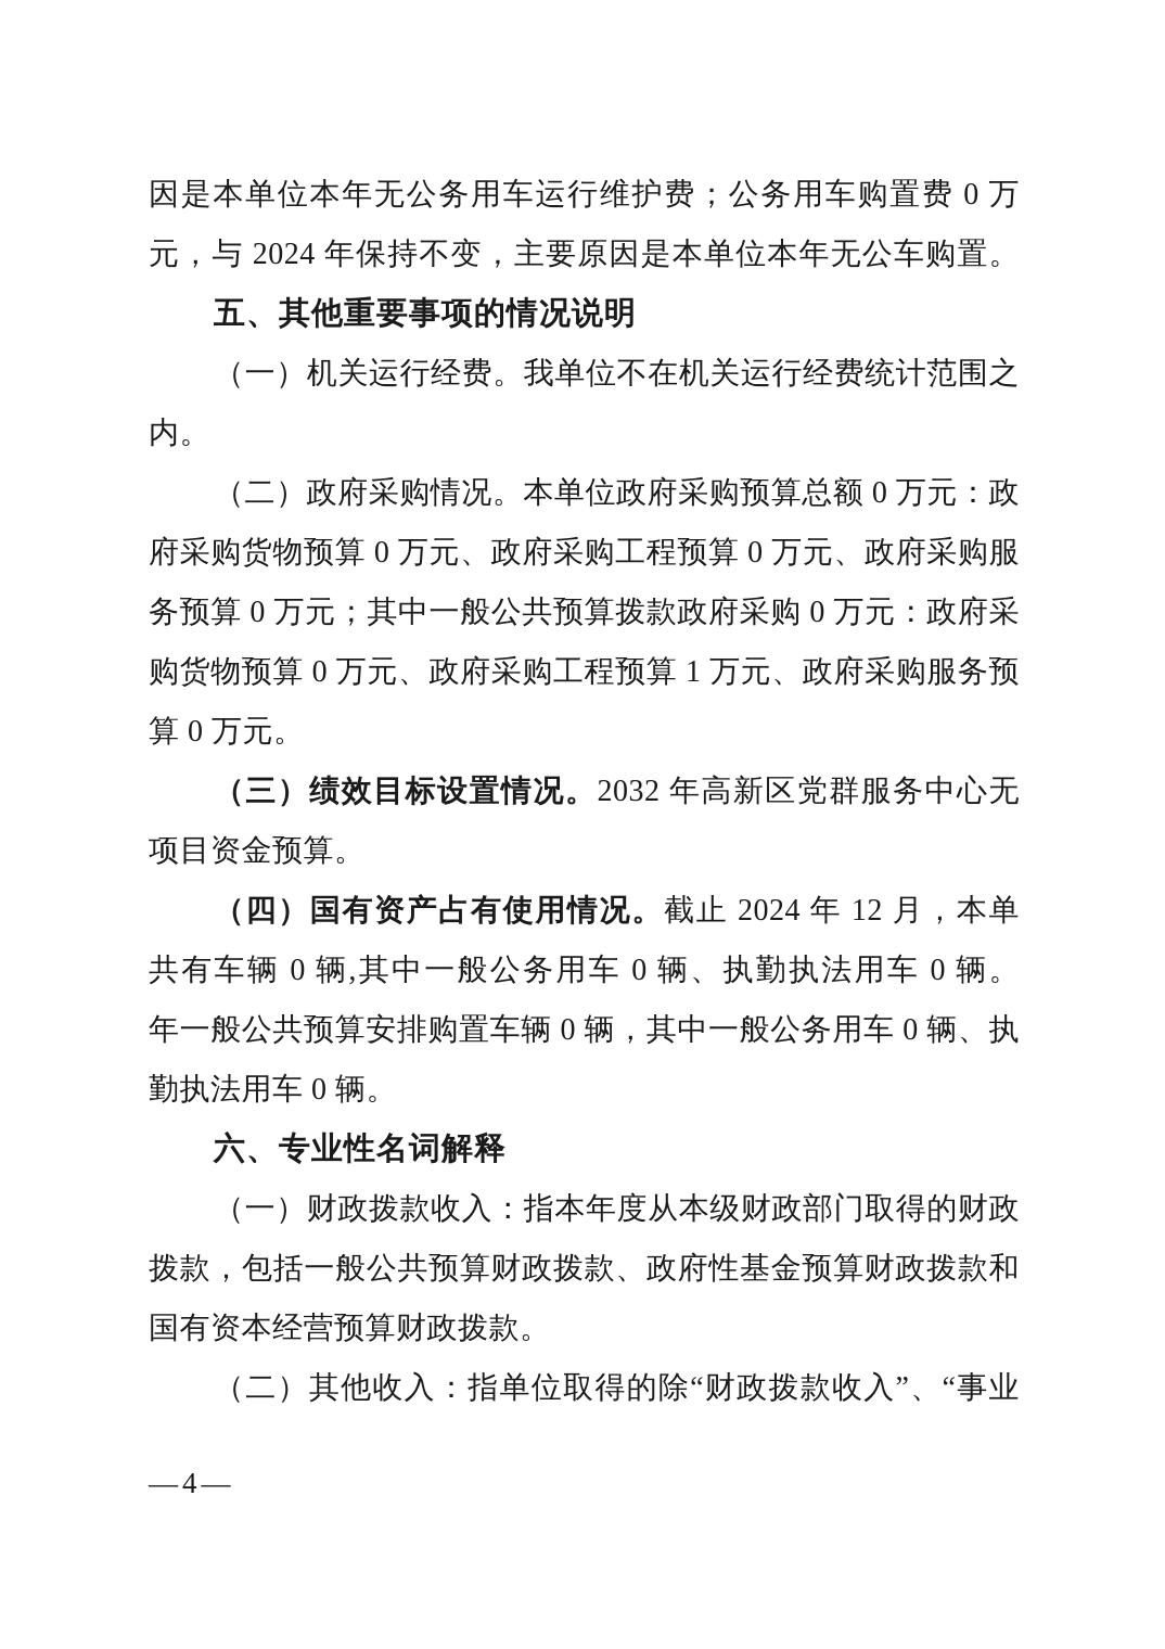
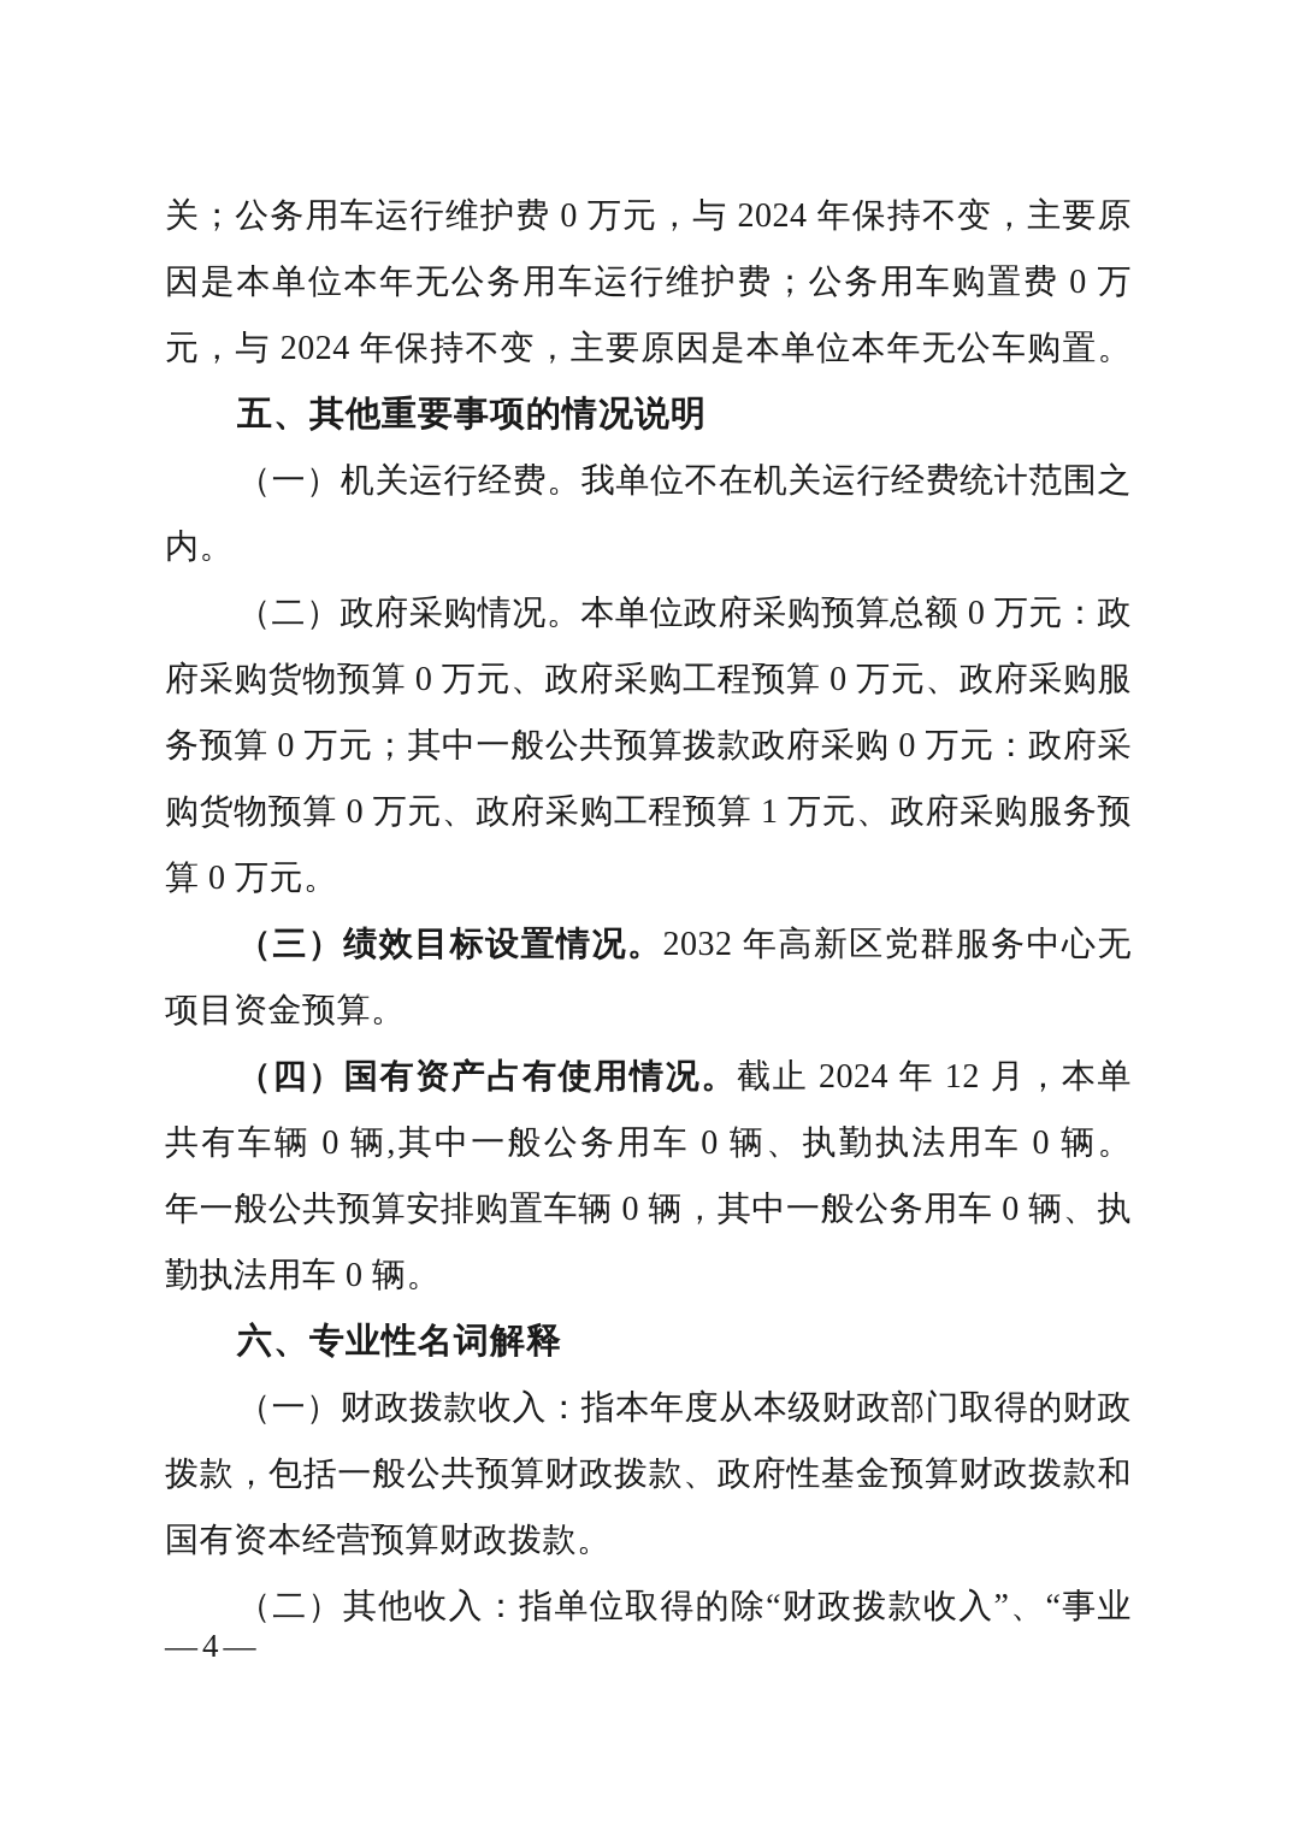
+ 关；公务用车运行维护费 0 万元，与 2024 年保持不变，主要原
  因是本单位本年无公务用车运行维护费；公务用车购置费 0 万
  元，与 2024 年保持不变，主要原因是本单位本年无公车购置。
  五、其他重要事项的情况说明
  （一）机关运行经费。我单位不在机关运行经费统计范围之
  内。
  （二）政府采购情况。本单位政府采购预算总额 0 万元：政
  府采购货物预算 0 万元、政府采购工程预算 0 万元、政府采购服
  务预算 0 万元；其中一般公共预算拨款政府采购 0 万元：政府采
  购货物预算 0 万元、政府采购工程预算 1 万元、政府采购服务预
  算 0 万元。
  （三）绩效目标设置情况。2032 年高新区党群服务中心无
  项目资金预算。
  （四）国有资产占有使用情况。截止 2024 年 12 月，本单
  共有车辆 0 辆,其中一般公务用车 0 辆、执勤执法用车 0 辆。
  年一般公共预算安排购置车辆 0 辆，其中一般公务用车 0 辆、执
  勤执法用车 0 辆。
  六、专业性名词解释
  （一）财政拨款收入：指本年度从本级财政部门取得的财政
  拨款，包括一般公共预算财政拨款、政府性基金预算财政拨款和
  国有资本经营预算财政拨款。
  （二）其他收入：指单位取得的除“财政拨款收入”、“事业
  —4—
